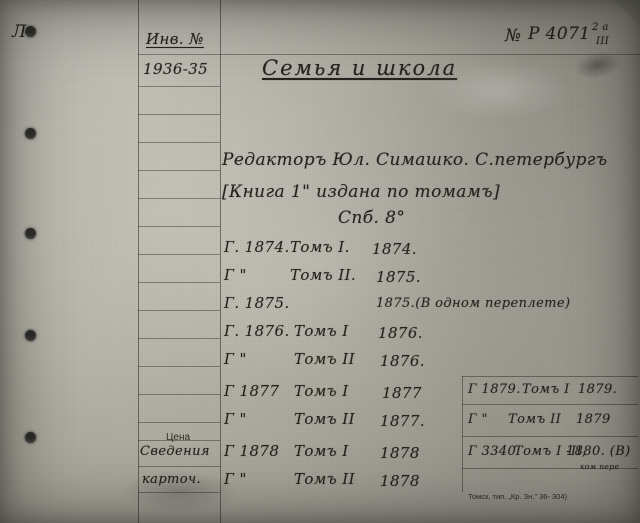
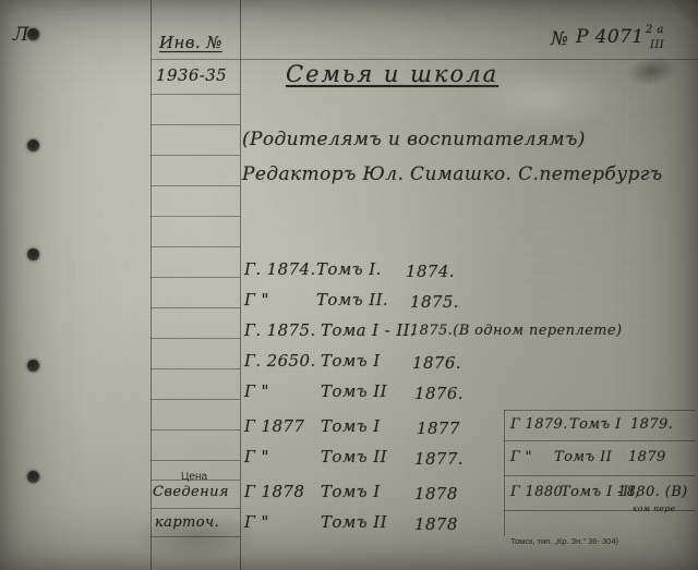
  Л
  Инв. №
  1936-35
  №
  Р 4071
  2 а
  III
  Семья и школ
+ (Родителямъ и воспитателямъ)
  Редакторъ Юл. Симашко. С.петербургъ
- [Книга 1" издана по томамъ]
- Спб. 8°
  Г. 1874.
  Томъ I.
  1874.
  Г "
  Томъ II.
  1875.
  Г. 1875.
+ Тома I - II.
  1875.(В одном переплете)
- Г. 1876.
+ Г. 2650.
  Томъ I
  1876.
  Г "
  Томъ II
  1876.
  Г 1877
  Томъ I
  1877
  Г "
  Томъ II
  1877.
  Г 1878
  Томъ I
  1878
  Томъ II
  1878
  Г 1879.
  Томъ I
  1879.
  Г "
  Томъ II
  1879
- Г 3340
+ Г 1880
  Томъ I -II,
  1880. (В)
  ком пере
  Цена
  Сведения
  Томск, тип. „Кр. Зн." 36- 304)
